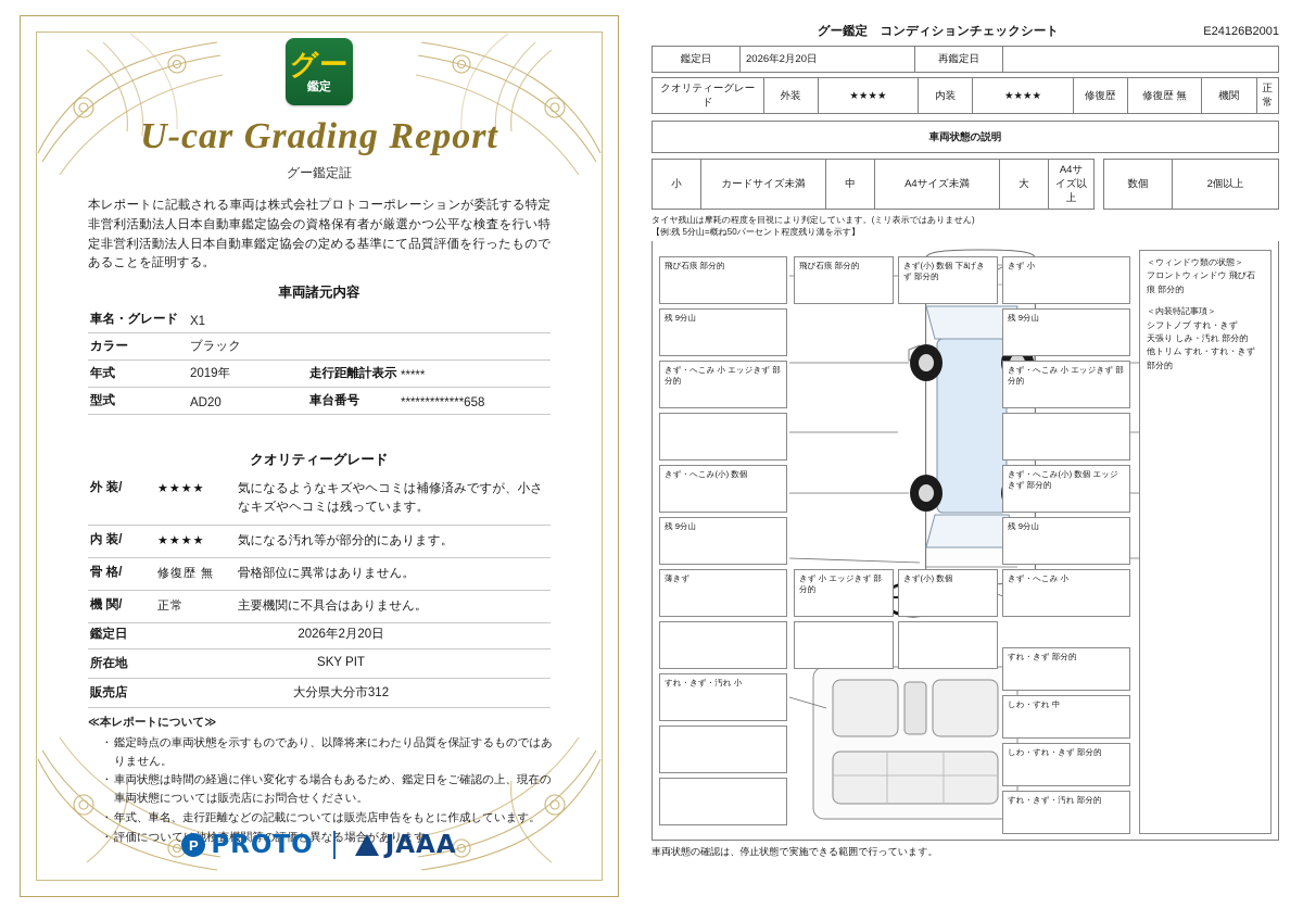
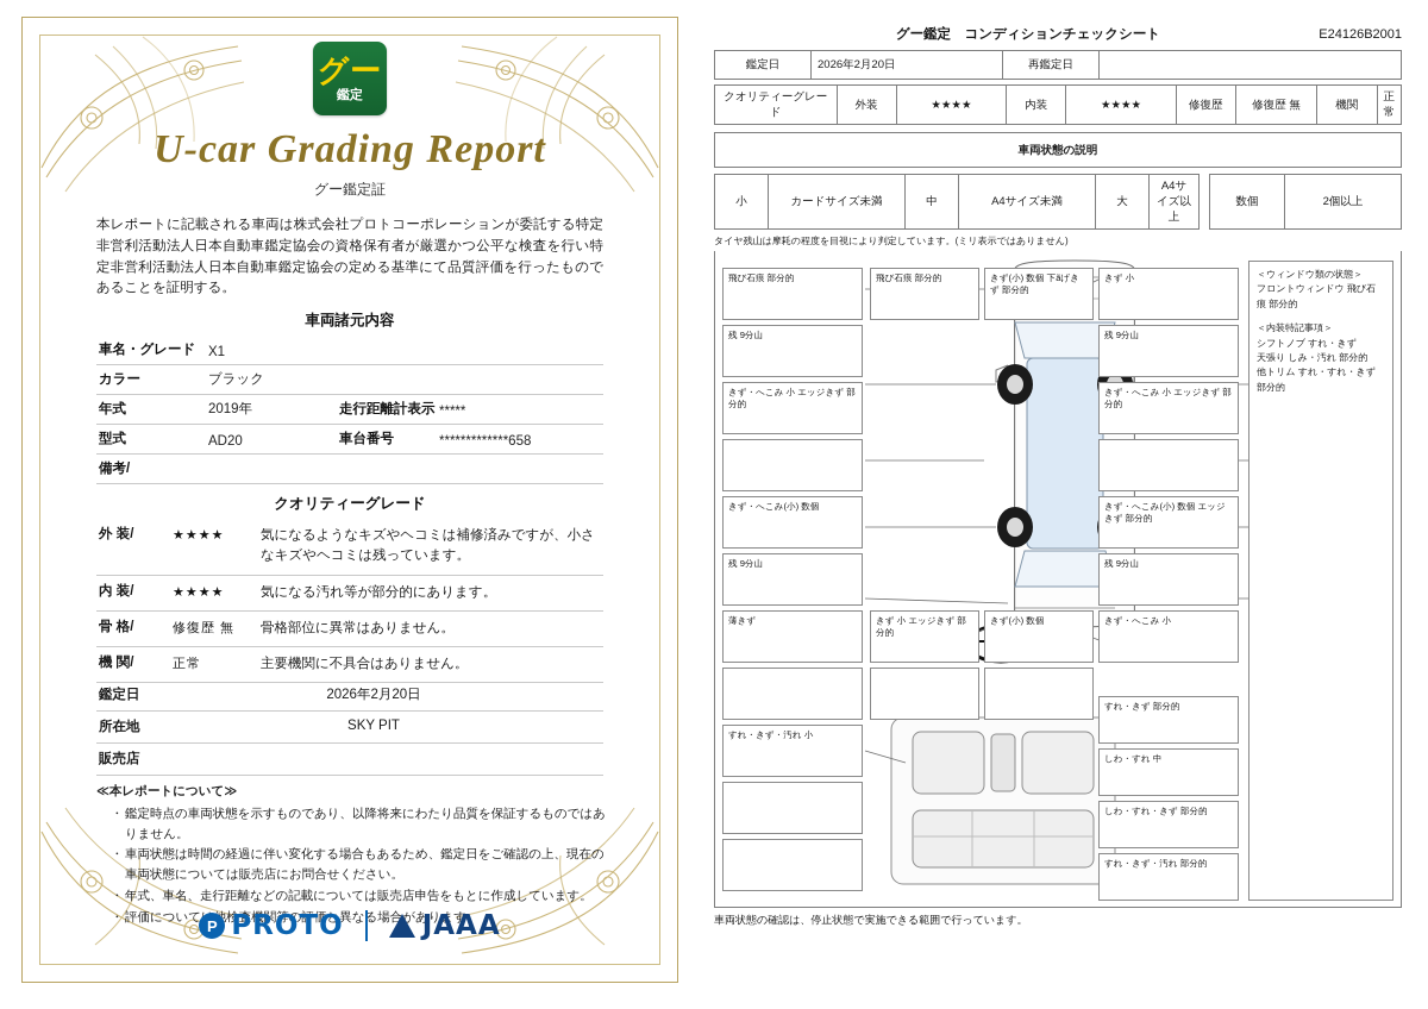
  グー
  鑑定
  U-car Grading Report
  グー鑑定証
  本レポートに記載される車両は株式会社プロトコーポレーションが委託する特定非営利活動法人日本自動車鑑定協会の資格保有者が厳選かつ公平な検査を行い特定非営利活動法人日本自動車鑑定協会の定める基準にて品質評価を行ったものであることを証明する。
  車両諸元内容
  車名・グレード
  X1
  カラー
  ブラック
  年式
  2019年
  走行距離計表示
  *****
  型式
  AD20
  車台番号
  *************658
+ 備考/
  クオリティーグレード
  外 装/
  ★★★★
  気になるようなキズやヘコミは補修済みですが、小さなキズやヘコミは残っています。
  内 装/
  ★★★★
  気になる汚れ等が部分的にあります。
  骨 格/
  修復歴 無
  骨格部位に異常はありません。
  機 関/
  正常
  主要機関に不具合はありません。
  鑑定日
  2026年2月20日
  所在地
  SKY PIT
  販売店
- 大分県大分市312
  ≪本レポートについて≫
  鑑定時点の車両状態を示すものであり、以降将来にわたり品質を保証するものではありません。
  車両状態は時間の経過に伴い変化する場合もあるため、鑑定日をご確認の上、現在の車両状態については販売店にお問合せください。
  年式、車名、走行距離などの記載については販売店申告をもとに作成しています。
  評価について検査機関等の評価と異なる場合があります。
  P
  PROTO
  JAAA
  グー鑑定 コンディションチェックシート
  E24126B2001
  鑑定日	2026年2月20日	再鑑定日
  クオリティーグレード	外装	★★★★	内装	★★★★	修復歴	修復歴 無	機関	正常
  車両状態の説明
  小	カードサイズ未満	中	A4サイズ未満	大	A4サイズ以上
  数個	2個以上
  タイヤ残山は摩耗の程度を目視により判定しています。(ミリ表示ではありません)
- 【例:残 5分山=概ね50パーセント程度残り溝を示す】
  飛び石痕 部分的
  残 9分山
  きず・へこみ 小 エッジきず 部分的
  きず・へこみ(小) 数個
  残 9分山
  薄きず
  すれ・きず・汚れ 小
  飛び石痕 部分的
  きず(小) 数個 下ãげきず 部分的
  きず 小 エッジきず 部分的
  きず(小) 数個
  きず 小
  残 9分山
  きず・へこみ 小 エッジきず 部分的
  きず・へこみ(小) 数個 エッジきず 部分的
  残 9分山
  きず・へこみ 小
  すれ・きず 部分的
  しわ・すれ 中
  しわ・すれ・きず 部分的
  すれ・きず・汚れ 部分的
  ＜ウィンドウ類の状態＞
  フロントウィンドウ 飛び石痕 部分的
  ＜内装特記事項＞
  シフトノブ すれ・きず
  天張り しみ・汚れ 部分的
  他トリム すれ・すれ・きず 部分的
  車両状態の確認は、停止状態で実施できる範囲で行っています。
